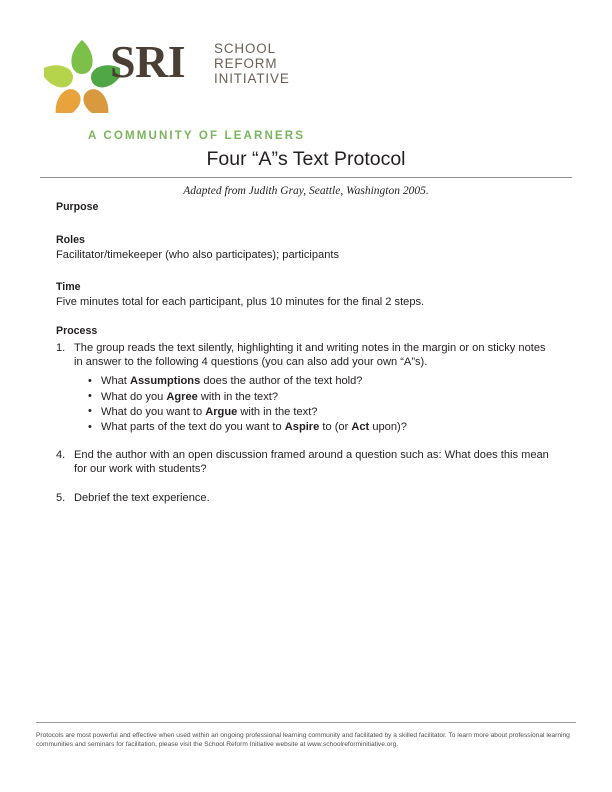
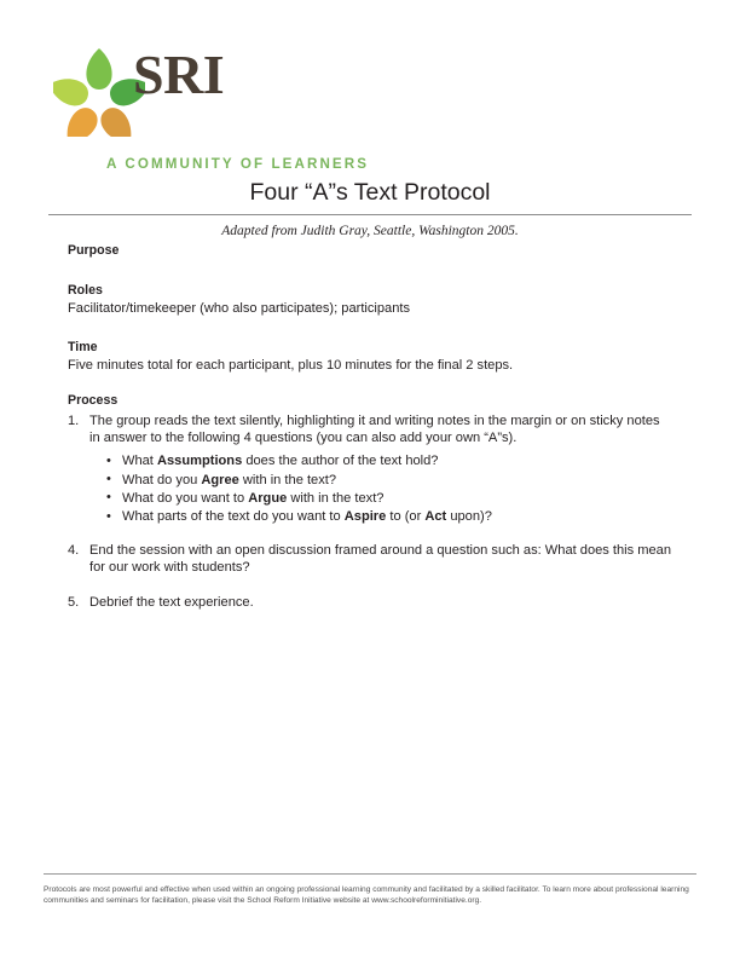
  SRI
- SCHOOL
- REFORM
- INITIATIVE
  A COMMUNITY OF LEARNERS
  Four “A”s Text Protocol
  Adapted from Judith Gray, Seattle, Washington 2005.
  Purpose
  Roles
  Facilitator/timekeeper (who also participates); participants
  Time
  Five minutes total for each participant, plus 10 minutes for the final 2 steps.
  Process
  1.
  The group reads the text silently, highlighting it and writing notes in the margin or on sticky notes in answer to the following 4 questions (you can also add your own “A”s).
  •
  What Assumptions does the author of the text hold?
  •
  What do you Agree with in the text?
  •
  What do you want to Argue with in the text?
  •
  What parts of the text do you want to Aspire to (or Act upon)?
  4.
- End the author with an open discussion framed around a question such as: What does this mean for our work with students?
+ End the session with an open discussion framed around a question such as: What does this mean for our work with students?
  5.
  Debrief the text experience.
